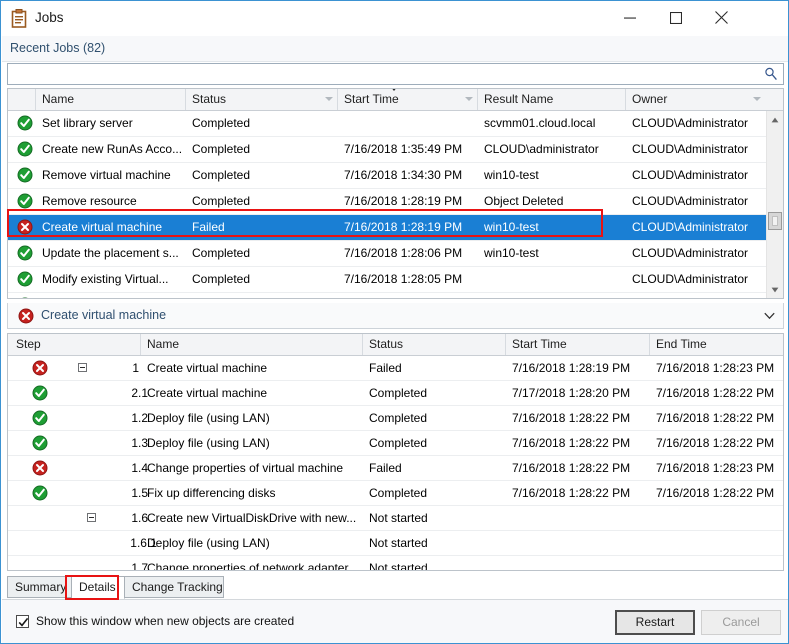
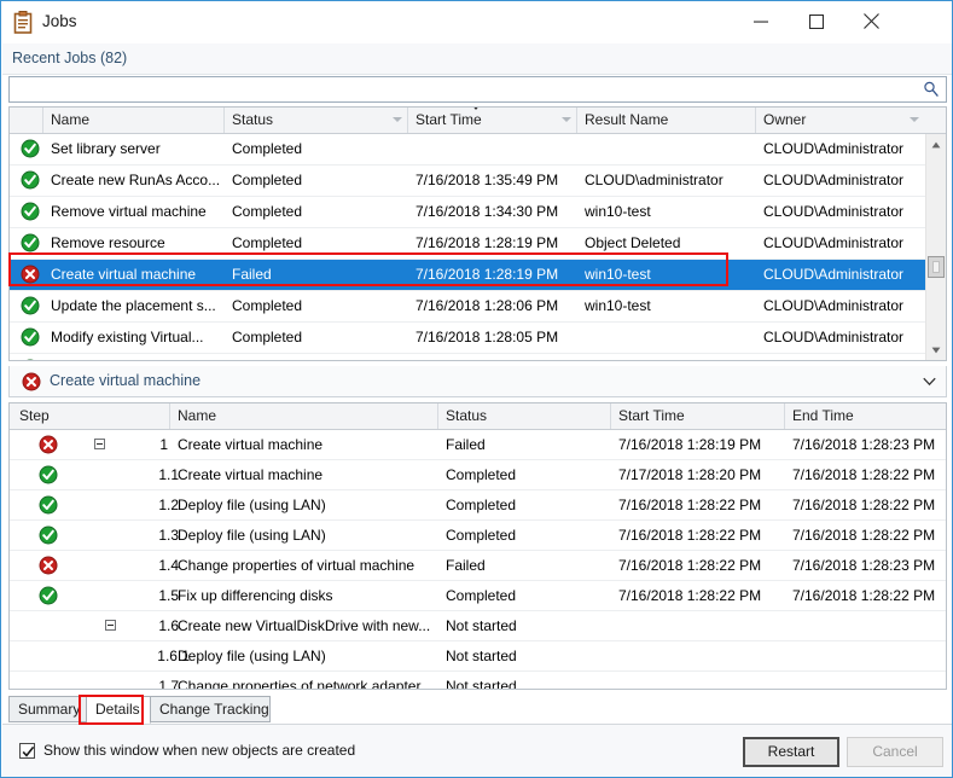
  Jobs
  Recent Jobs (82)
  Name
  Status
  Start Time
  Result Name
  Owner
  Set library server
  Completed
- scvmm01.cloud.local
  CLOUD\Administrator
  Create new RunAs Acco...
  Completed
  7/16/2018 1:35:49 PM
  CLOUD\administrator
  CLOUD\Administrator
  Remove virtual machine
  Completed
  7/16/2018 1:34:30 PM
  win10-test
  CLOUD\Administrator
  Remove resource
  Completed
  7/16/2018 1:28:19 PM
  Object Deleted
  CLOUD\Administrator
  Create virtual machine
  Failed
  7/16/2018 1:28:19 PM
  win10-test
  CLOUD\Administrator
  Update the placement s...
  Completed
  7/16/2018 1:28:06 PM
  win10-test
  CLOUD\Administrator
  Modify existing Virtual...
  Completed
  7/16/2018 1:28:05 PM
  CLOUD\Administrator
  Create virtual machine
  Step
  Name
  Status
  Start Time
  End Time
  1
  Create virtual machine
  Failed
  7/16/2018 1:28:19 PM
  7/16/2018 1:28:23 PM
- 2.1
+ 1.1
  Create virtual machine
  Completed
  7/17/2018 1:28:20 PM
  7/16/2018 1:28:22 PM
  1.2
  Deploy file (using LAN)
  Completed
  7/16/2018 1:28:22 PM
  7/16/2018 1:28:22 PM
  1.3
  Deploy file (using LAN)
  Completed
  7/16/2018 1:28:22 PM
  7/16/2018 1:28:22 PM
  1.4
  Change properties of virtual machine
  Failed
  7/16/2018 1:28:22 PM
  7/16/2018 1:28:23 PM
  1.5
  Fix up differencing disks
  Completed
  7/16/2018 1:28:22 PM
  7/16/2018 1:28:22 PM
  1.6
  Create new VirtualDiskDrive with new...
  Not started
  1.6.1
  Deploy file (using LAN)
  Not started
  1.7
  Change properties of network adapter
  Not started
  Summary
  Details
  Change Tracking
  Show this window when new objects are created
  Restart
  Cancel
